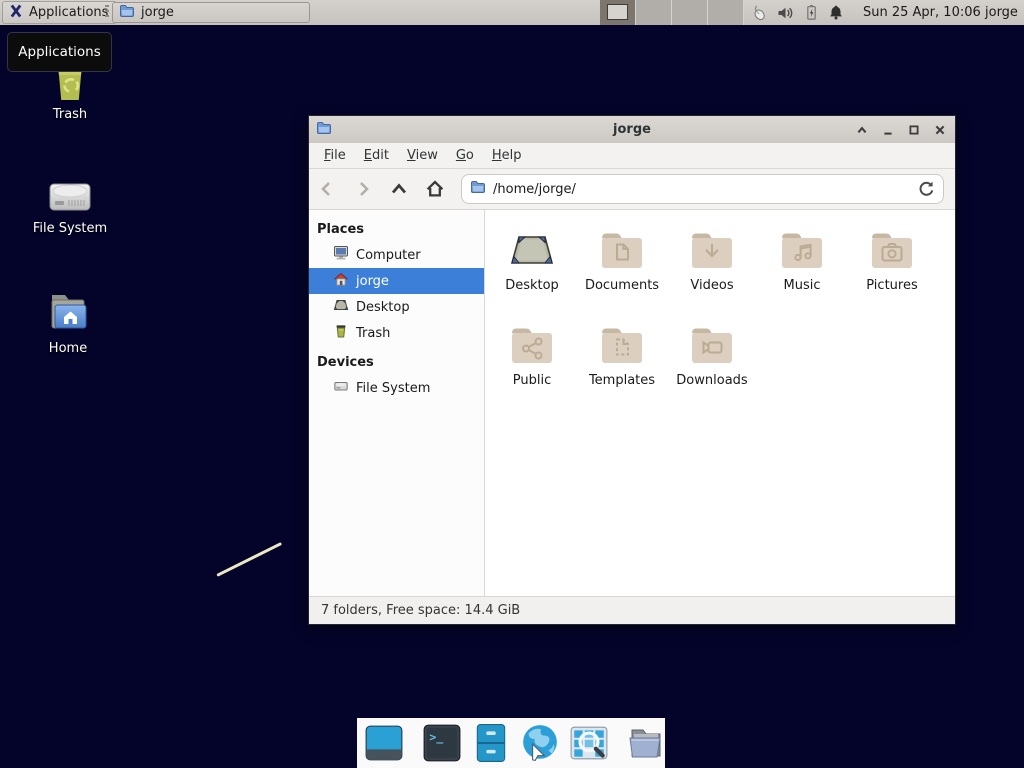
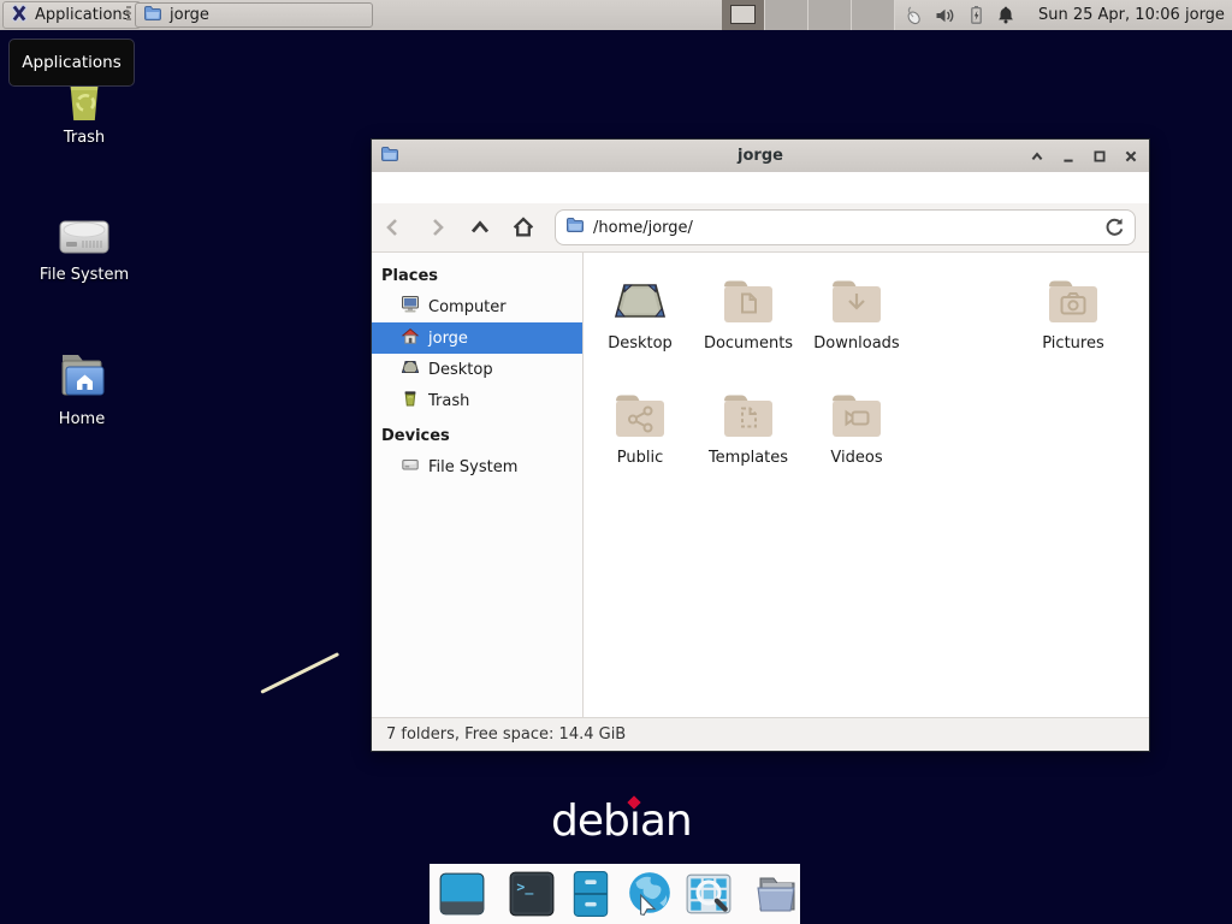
  Application
  jorge
  Sun 25 Apr, 10:06
  jorge
  Applications
  Trash
  File System
  Home
+ debıan
  jorge
- File
- Edit
- View
- Go
- Help
  /home/jorge/
  Places
  Computer
  jorge
  Desktop
  Trash
  Devices
  File System
  Desktop
  Documents
- Videos
+ Downloads
- Music
  Pictures
  Public
  Templates
- Downloads
+ Videos
  7 folders, Free space: 14.4 GiB
  >_
